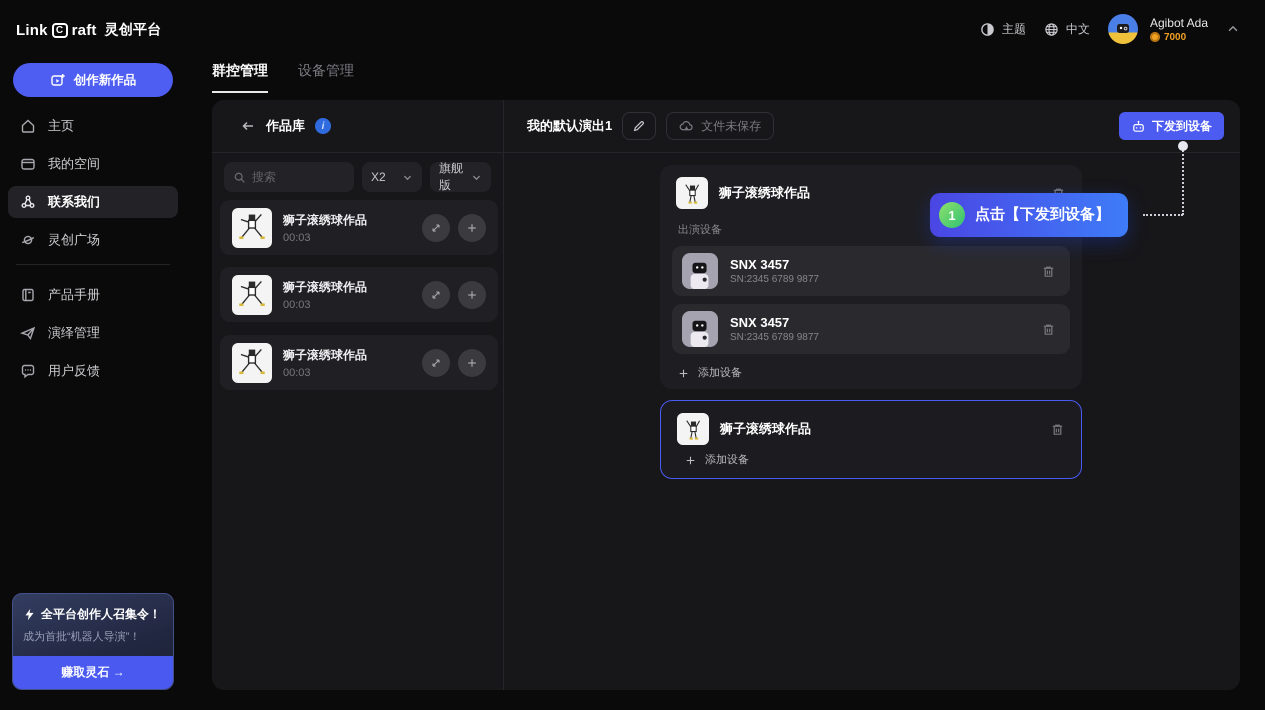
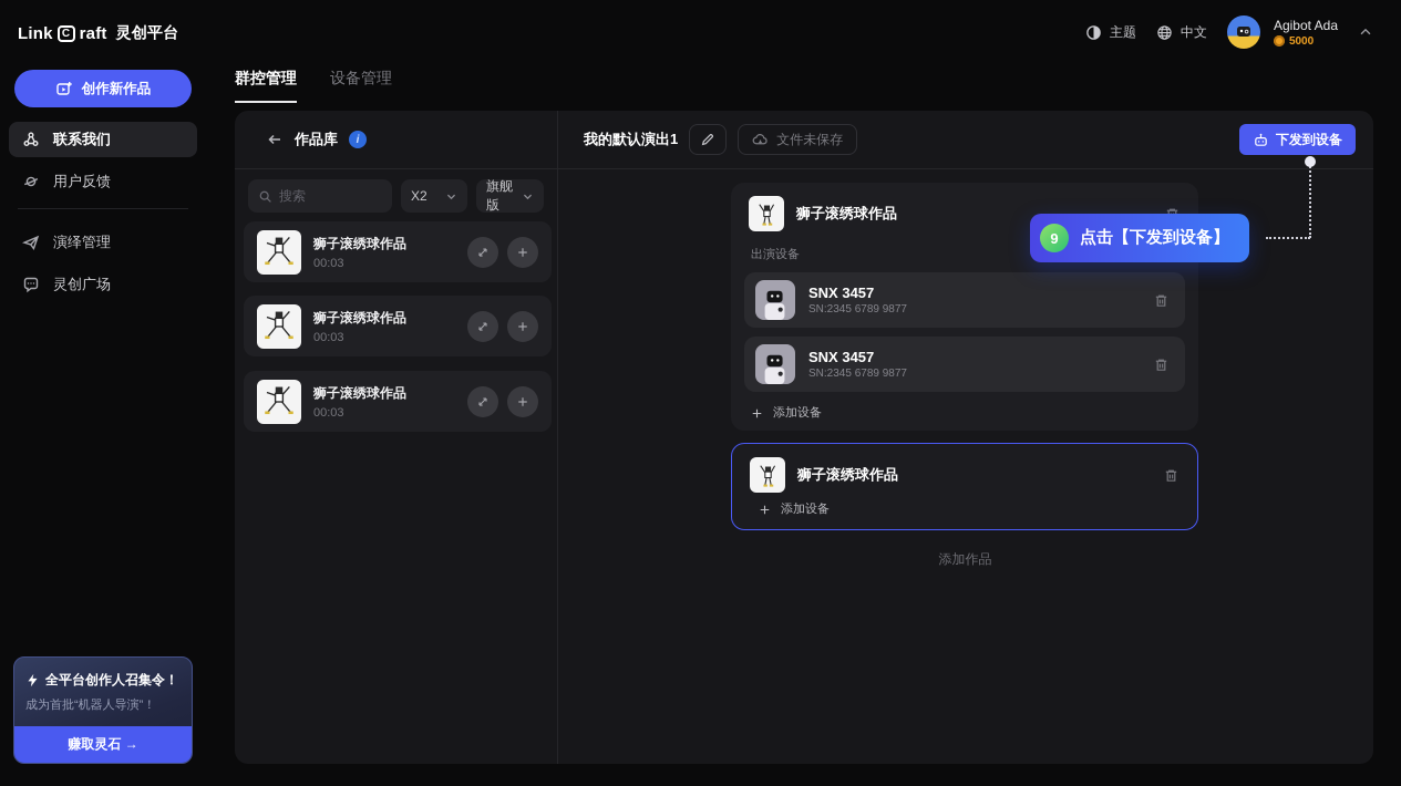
  Link
  C
  raft
  灵创平台
  创作新作品
- 主页
- 我的空间
  联系我们
- 灵创广场
+ 用户反馈
- 产品手册
  演绎管理
- 用户反馈
+ 灵创广场
  全平台创作人召集令！
  成为首批“机器人导演”！
  赚取灵石 →
  主题
  中文
  Agibot Ada
- 7000
+ 5000
  群控管理
  设备管理
  作品库
  i
  我的默认演出1
  文件未保存
  下发到设备
  搜索
  X2
  旗舰版
  狮子滚绣球作品
  00:03
  狮子滚绣球作品
  00:03
  狮子滚绣球作品
  00:03
  狮子滚绣球作品
  出演设备
  SNX 3457
  SN:2345 6789 9877
  SNX 3457
  SN:2345 6789 9877
  添加设备
  狮子滚绣球作品
  添加设备
+ 添加作品
- 1
+ 9
  点击【下发到设备】
